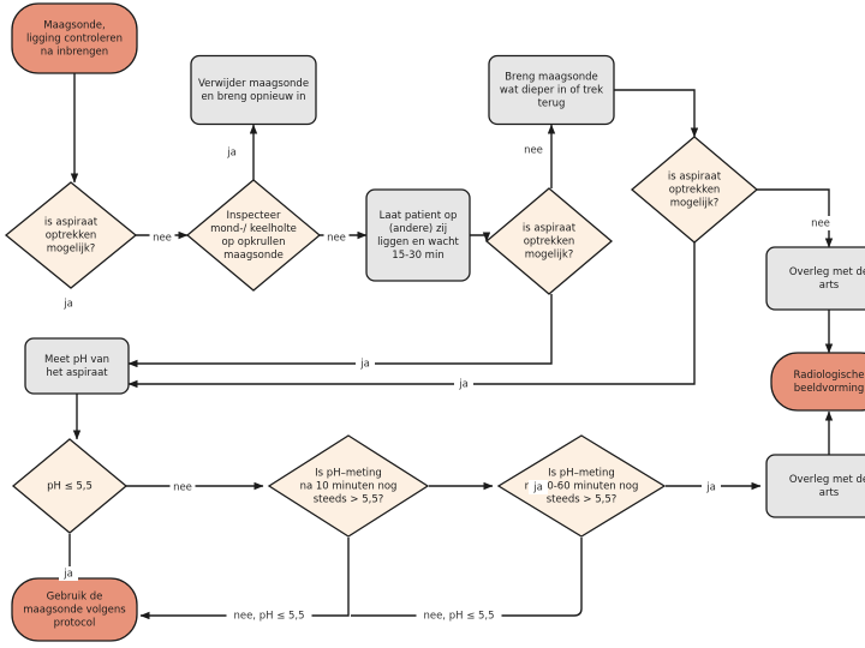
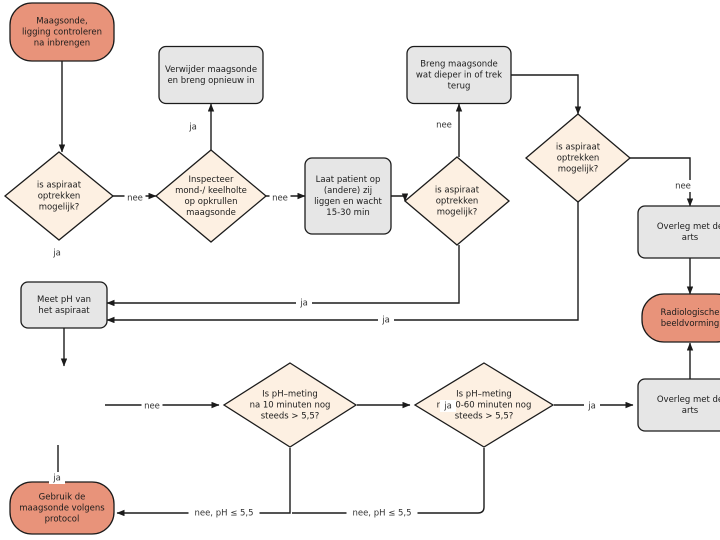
  Maagsonde,
  ligging controleren
  na inbrengen
  Verwijder maagsonde
  en breng opnieuw in
  Breng maagsonde
  wat dieper in of trek
  terug
  is aspiraat
  optrekken
  mogelijk?
  Inspecteer
  mond-/ keelholte
  op opkrullen
  maagsonde
  Laat patient op
  (andere) zij
  liggen en wacht
  15-30 min
  is aspiraat
  optrekken
  mogelijk?
  is aspiraat
  optrekken
  mogelijk?
  Overleg met d
  arts
  Radiologische
  beeldvorming
  Meet pH van
  het aspiraat
- pH ≤ 5,5
  Is pH–meting
  na 10 minuten nog
  steeds > 5,5?
  Is pH–meting
  n0-60 minuten nog
  steeds > 5,5?
  Overleg met d
  arts
  Gebruik de
  maagsonde volgens
  protocol
  nee
  nee
  ja
  nee
  nee
  ja
  ja
  ja
  nee
  ja
  ja
  ja
  nee, pH ≤ 5,5
  nee, pH ≤ 5,5
